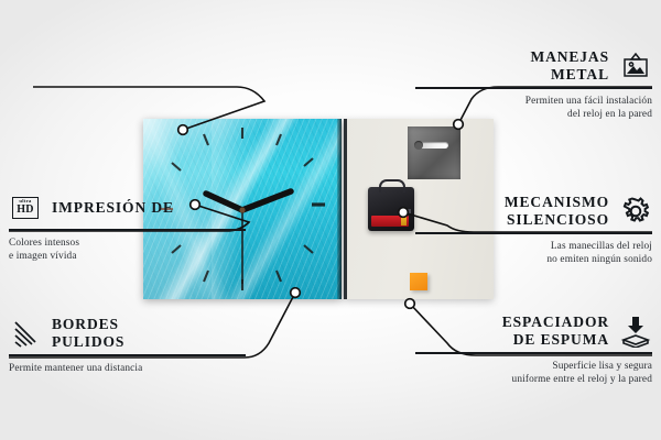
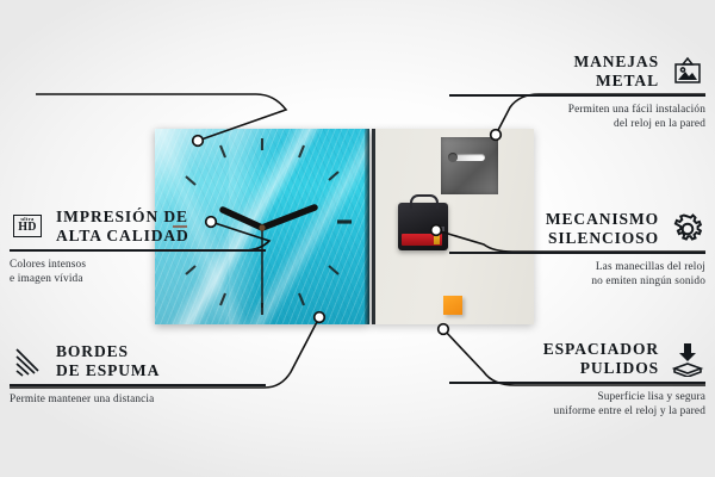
  HD
  IMPRESIÓN DE
+ ALTA CALIDAD
  Colores intensos
  e imagen vívida
  BORDES
- PULIDOS
+ DE ESPUMA
  Permite mantener una distancia
  MANEJAS
  METAL
  Permiten una fácil instalación
  del reloj en la pared
  MECANISMO
  SILENCIOSO
  Las manecillas del reloj
  no emiten ningún sonido
  ESPACIADOR
- DE ESPUMA
+ PULIDOS
  Superficie lisa y segura
  uniforme entre el reloj y la pared
